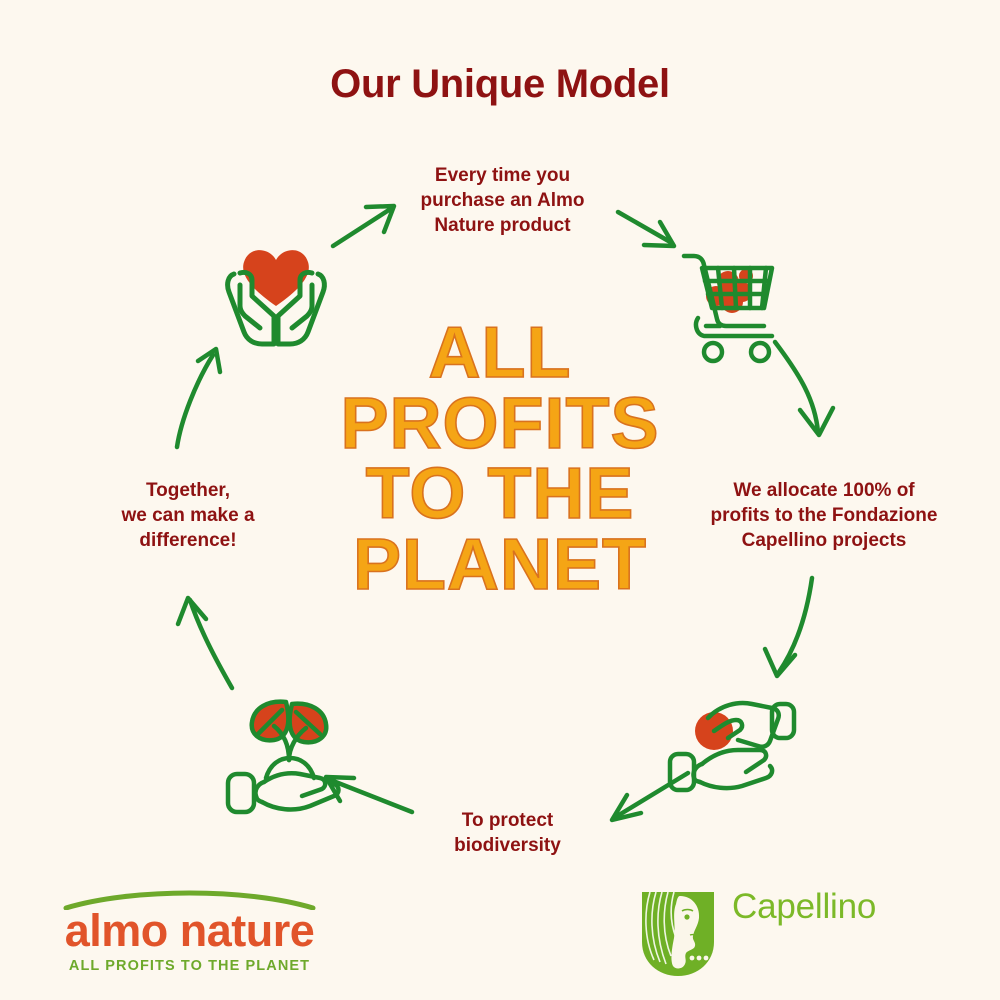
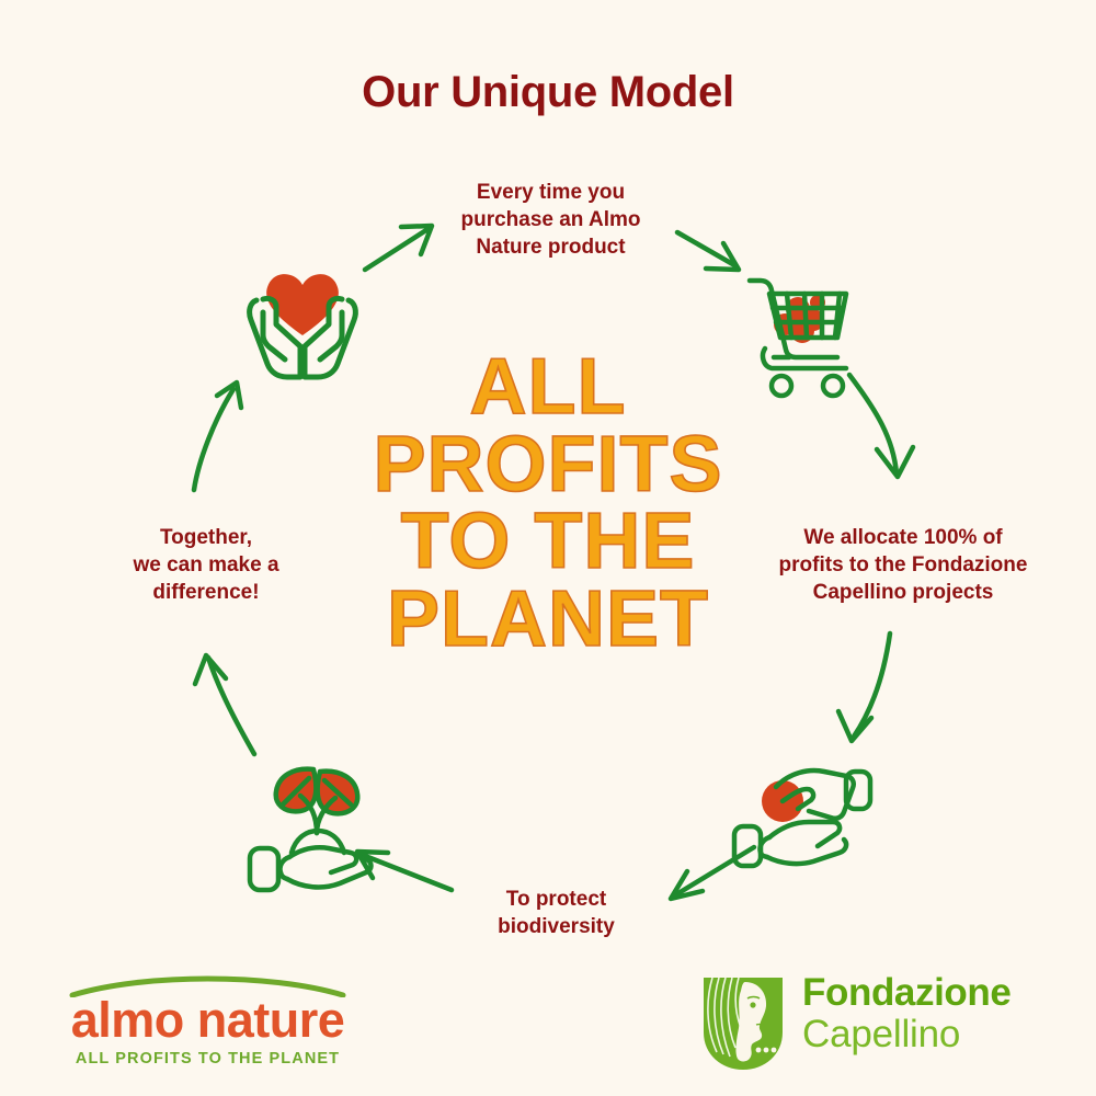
  Our Unique Model
  ALL
  PROFITS
  TO THE
  PLANET
  Every time you
  purchase an Almo
  Nature product
  We allocate 100% of
  profits to the Fondazione
  Capellino projects
  To protect
  biodiversity
  Together,
  we can make a
  difference!
  almo nature
  ALL PROFITS TO THE PLANET
+ Fondazione
  Capellino
